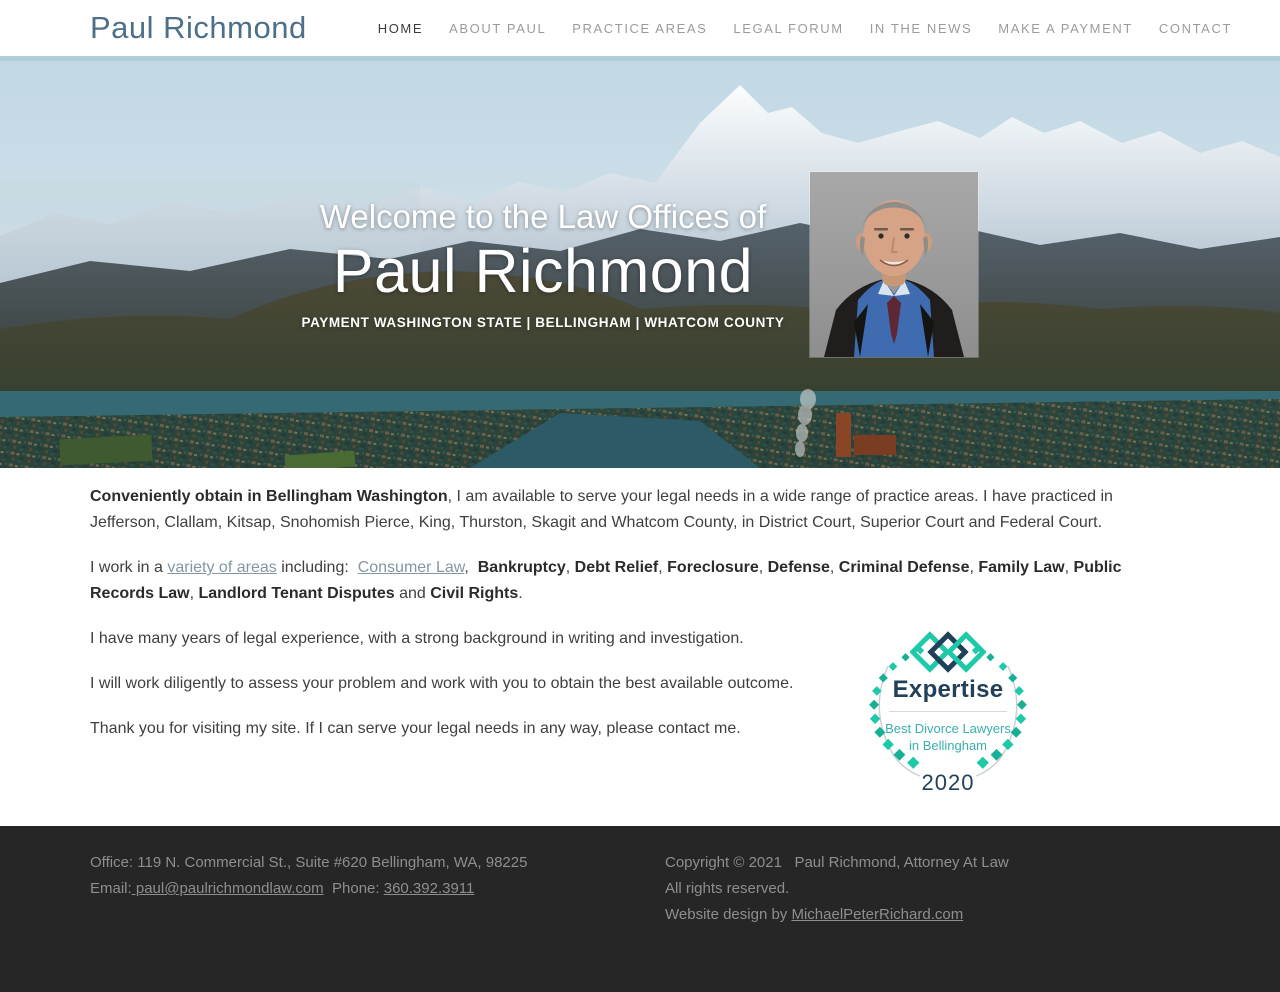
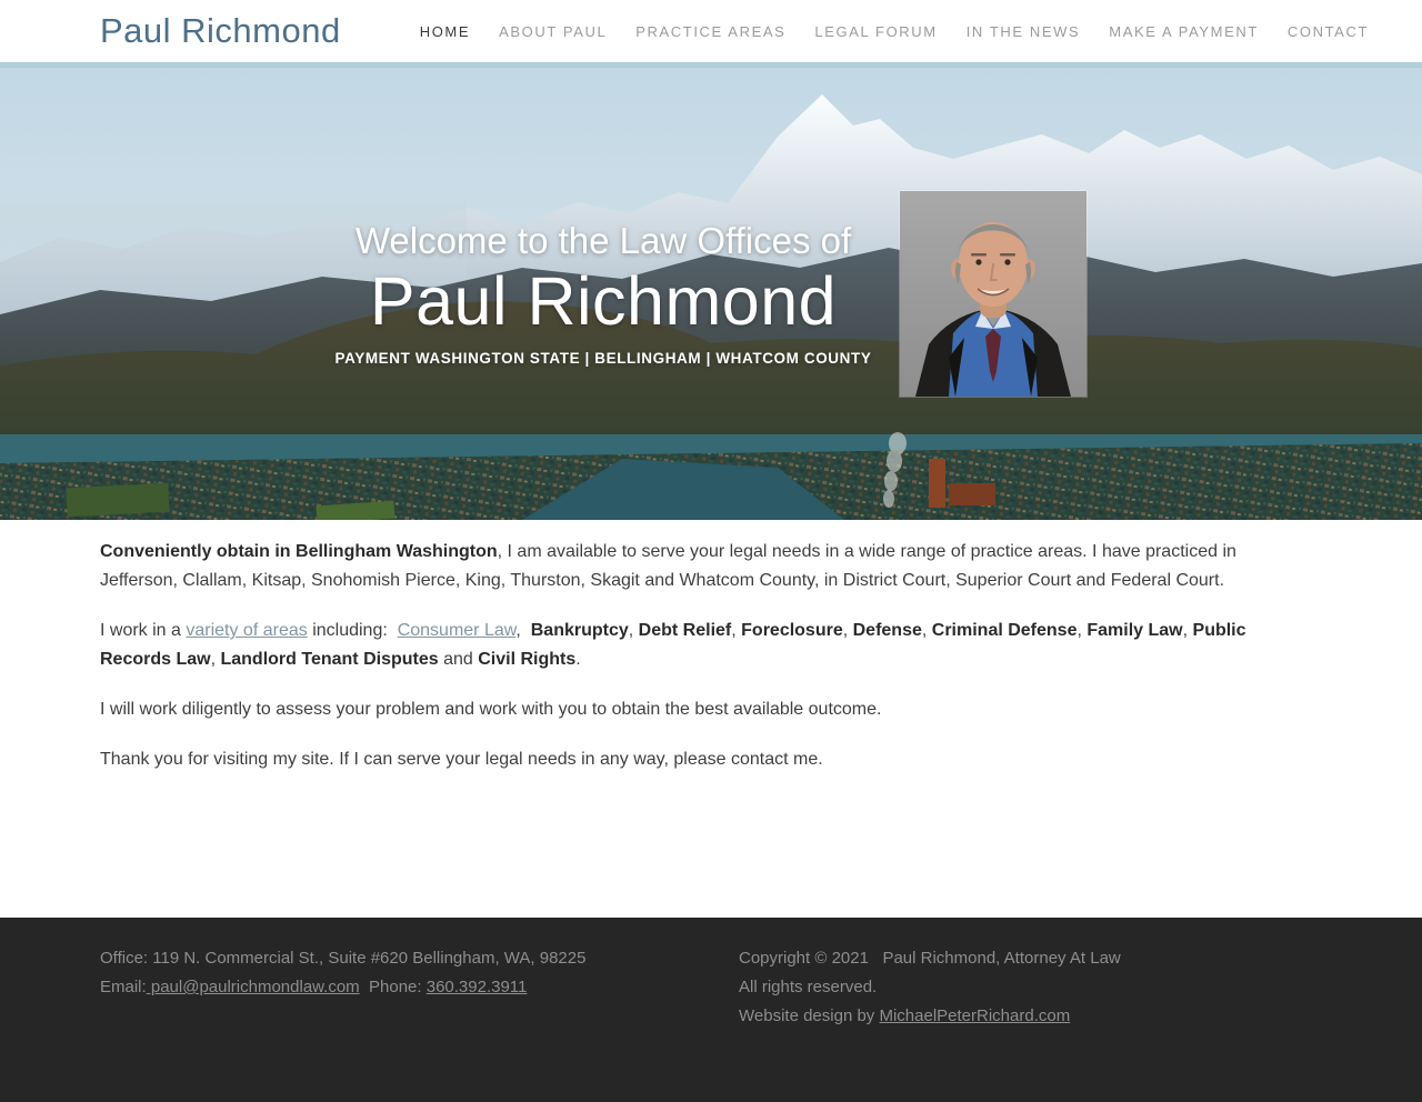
  Paul Richmond
  HOME
  ABOUT PAUL
  PRACTICE AREAS
  LEGAL FORUM
  IN THE NEWS
  MAKE A PAYMENT
  CONTACT
  Welcome to the Law Offices of
  Paul Richmond
  PAYMENT WASHINGTON STATE | BELLINGHAM | WHATCOM COUNTY
  Conveniently obtain in Bellingham Washington, I am available to serve your legal needs in a wide range of practice areas. I have practiced in Jefferson, Clallam, Kitsap, Snohomish Pierce, King, Thurston, Skagit and Whatcom County, in District Court, Superior Court and Federal Court.
  I work in a variety of areas including: Consumer Law, Bankruptcy, Debt Relief, Foreclosure, Defense, Criminal Defense, Family Law, Public Records Law, Landlord Tenant Disputes and Civil Rights.
- Expertise
- Best Divorce Lawyers
- in Bellingham
- 2020
- I have many years of legal experience, with a strong background in writing and investigation.
  I will work diligently to assess your problem and work with you to obtain the best available outcome.
  Thank you for visiting my site. If I can serve your legal needs in any way, please contact me.
  Office: 119 N. Commercial St., Suite #620 Bellingham, WA, 98225
  Email: paul@paulrichmondlaw.com Phone: 360.392.3911
  Copyright © 2021 Paul Richmond, Attorney At Law
  All rights reserved.
  Website design by MichaelPeterRichard.com
